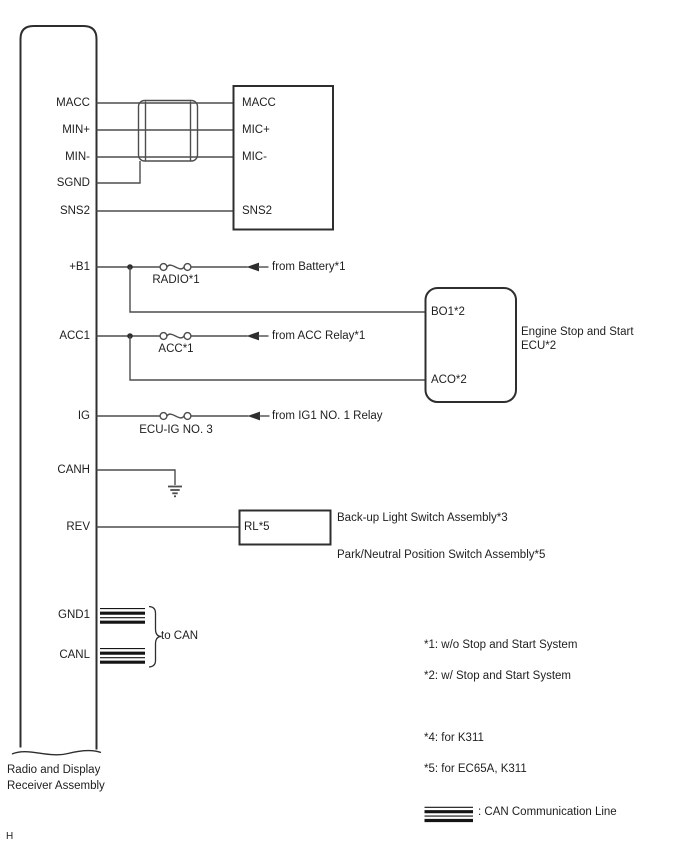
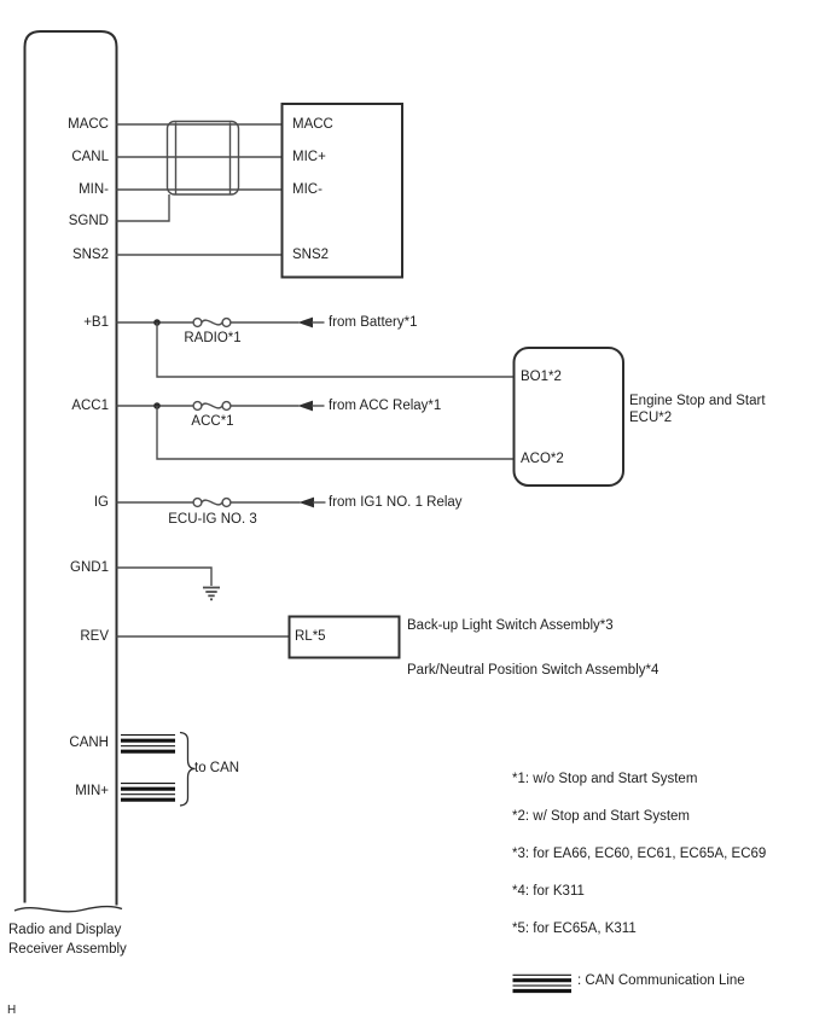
  MACC
- MIN+
+ CANL
  MIN-
  SGND
  SNS2
  +B1
  ACC1
  IG
- CANH
+ GND1
  REV
- GND1
+ CANH
- CANL
+ MIN+
  MACC
  MIC+
  MIC-
  SNS2
  BO1*2
  ACO*2
  Engine Stop and Start
  ECU*2
  RADIO*1
  ACC*1
  ECU-IG NO. 3
  from Battery*1
  from ACC Relay*1
  from IG1 NO. 1 Relay
  RL*5
  Back-up Light Switch Assembly*3
- Park/Neutral Position Switch Assembly*5
+ Park/Neutral Position Switch Assembly*4
  to CAN
  Radio and Display
  Receiver Assembly
  *1: w/o Stop and Start System
  *2: w/ Stop and Start System
+ *3: for EA66, EC60, EC61, EC65A, EC69
  *4: for K311
  *5: for EC65A, K311
  : CAN Communication Line
  H
